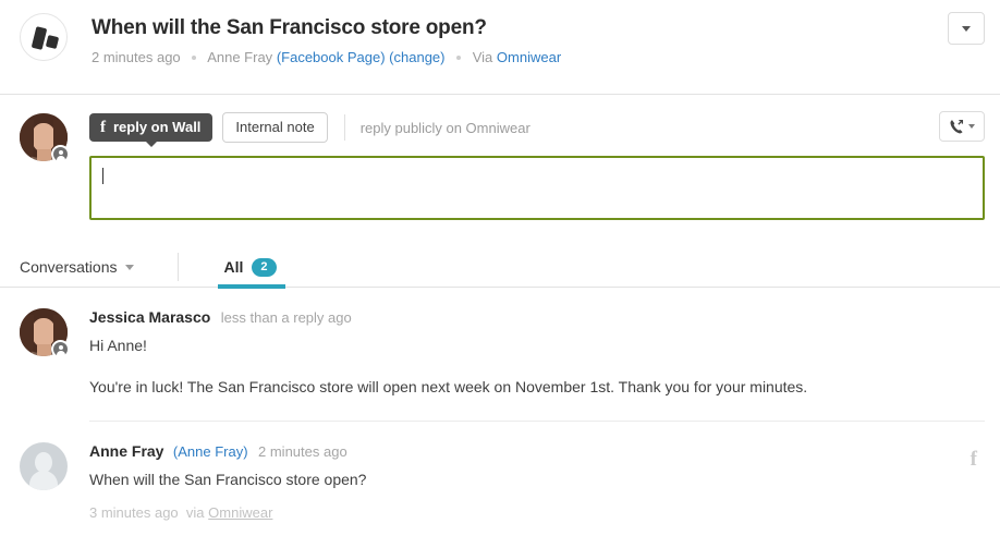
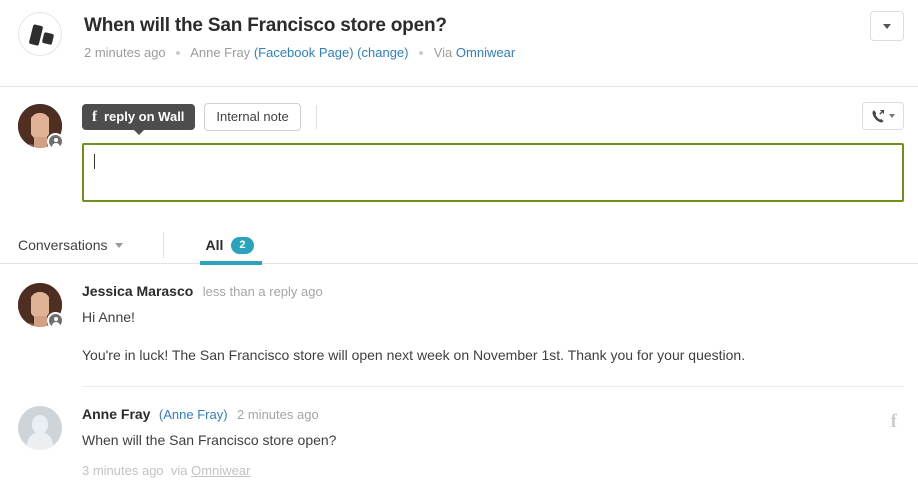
  When will the San Francisco store open?
  2 minutes ago Anne Fray (Facebook Page) (change) Via Omniwear
  f
  reply on Wall
  Internal note
- reply publicly on Omniwear
  Conversations
  All
  2
  Jessica Marasco less than a reply ago
  Hi Anne!
- You're in luck! The San Francisco store will open next week on November 1st. Thank you for your minutes.
+ You're in luck! The San Francisco store will open next week on November 1st. Thank you for your question.
  Anne Fray (Anne Fray) 2 minutes ago
  When will the San Francisco store open?
  3 minutes ago via Omniwear
  f
